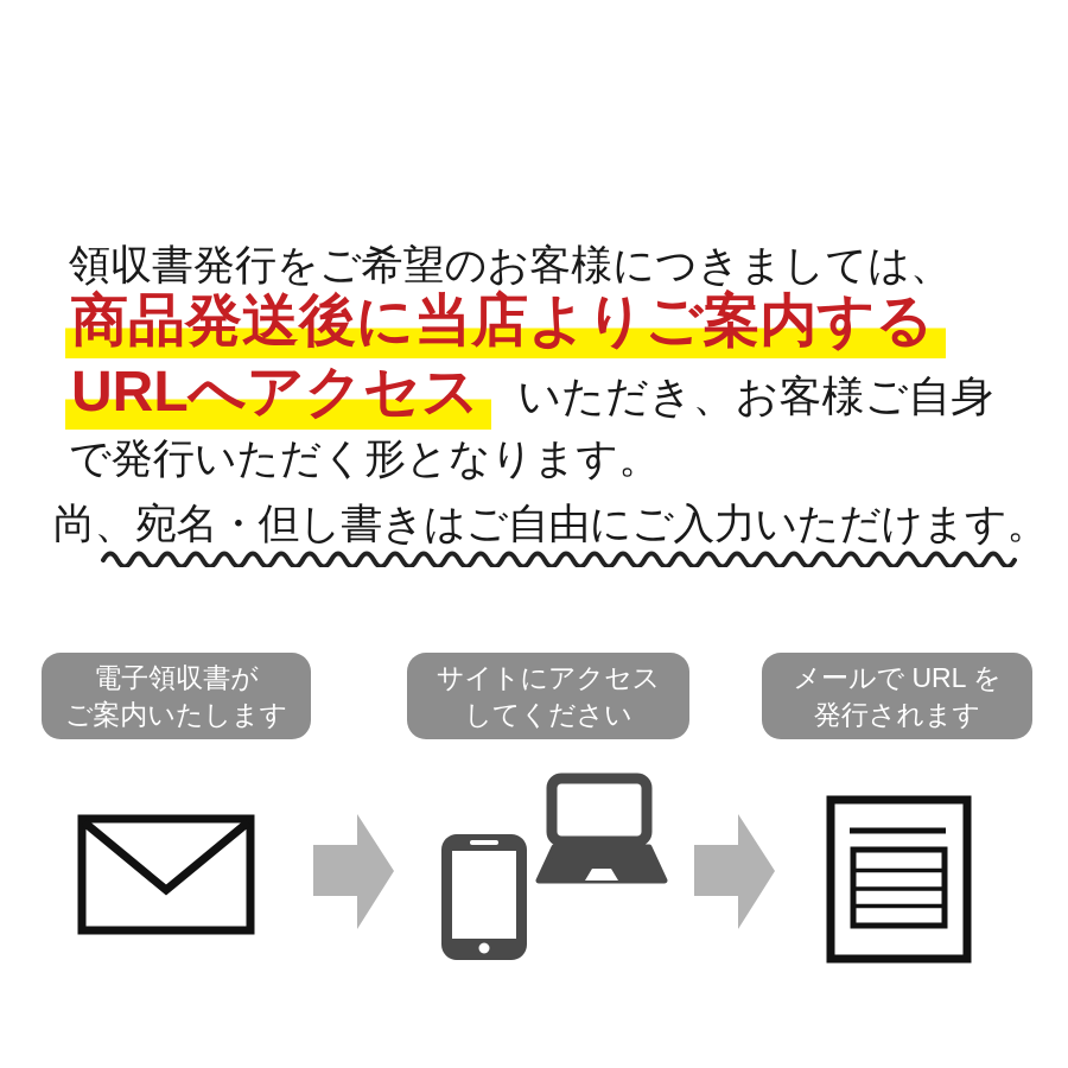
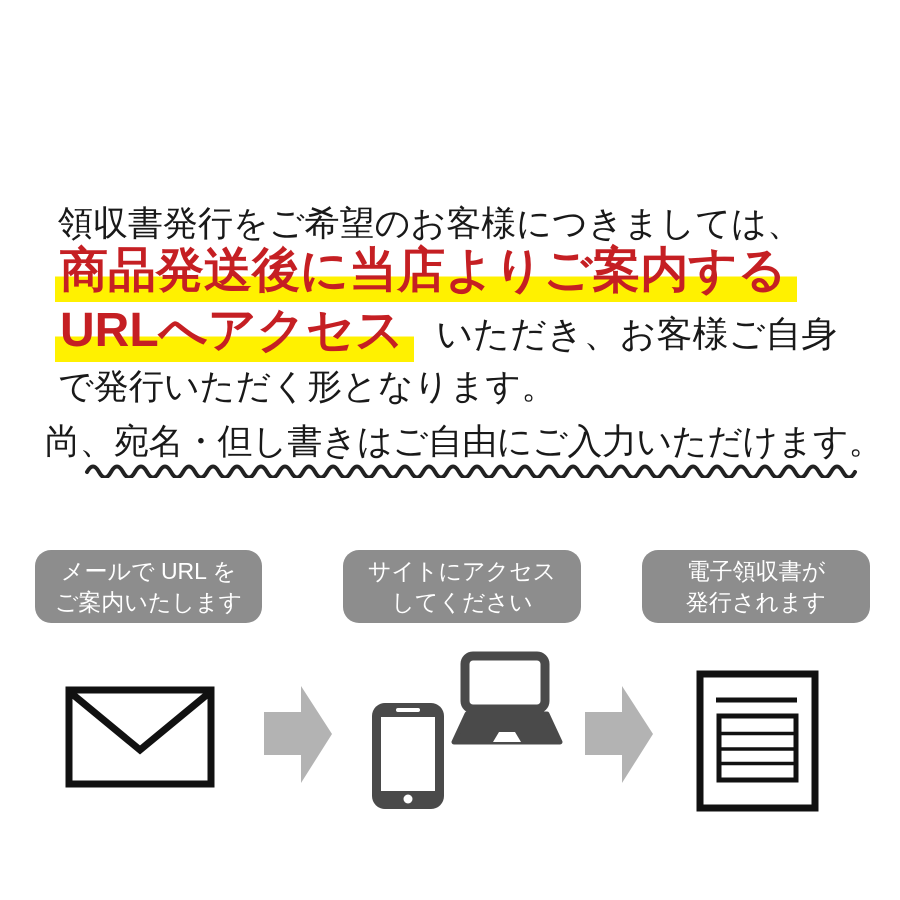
  領収書発行をご希望のお客様につきましては、
  商品発送後に当店よりご案内する
  URLへアクセス いただき、お客様ご自身
  で発行いただく形となります。
  尚、宛名・但し書きはご自由にご入力いただけます。
- 電子領収書が
+ メールで URL を
  ご案内いたします
  サイトにアクセス
  してください
- メールで URL を
+ 電子領収書が
  発行されます
